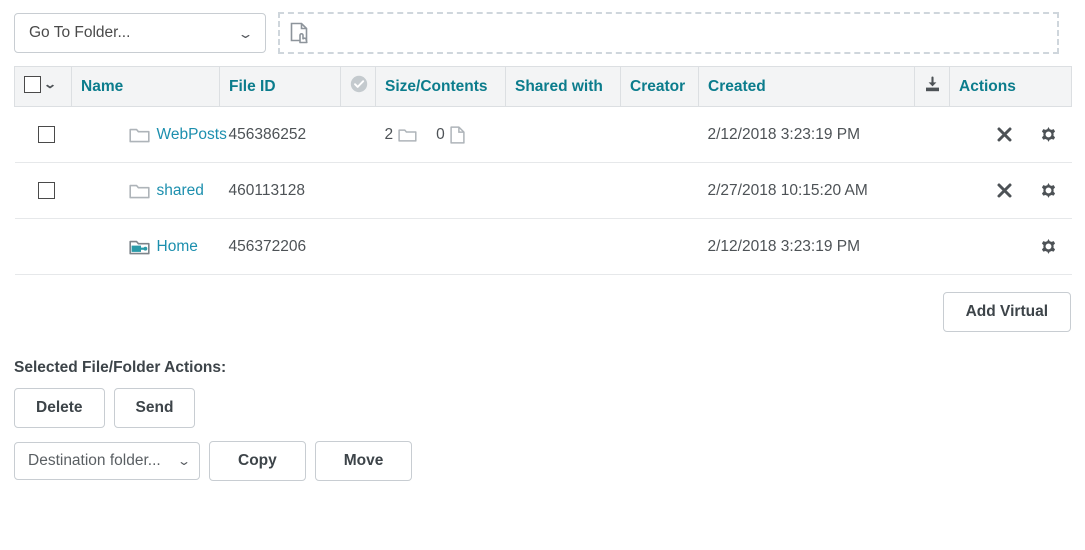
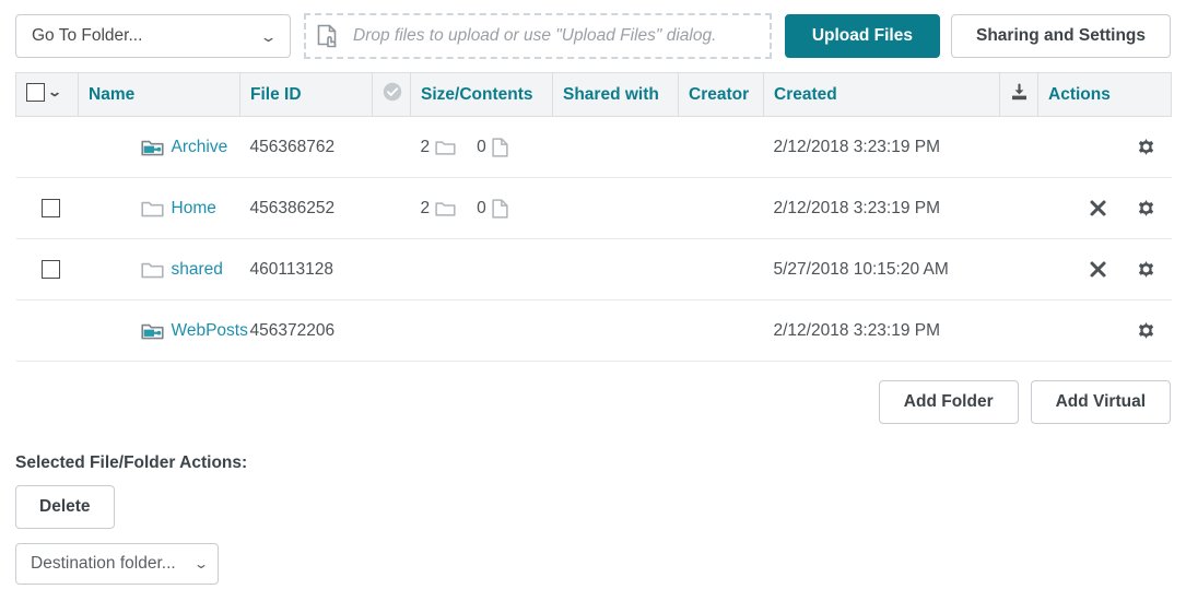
  Go To Folder...
  ⌄
+ Drop files to upload or use "Upload Files" dialog.
+ Upload Files
+ Sharing and Settings
  ⌄	Name	File ID		Size/Contents	Shared with	Creator	Created		Actions
+ 	Archive	456368762		2 0			2/12/2018 3:23:19 PM
- 	WebPosts	456386252		2 0			2/12/2018 3:23:19 PM
+ 	Home	456386252		2 0			2/12/2018 3:23:19 PM
- 	shared	460113128					2/27/2018 10:15:20 AM
+ 	shared	460113128					5/27/2018 10:15:20 AM
- 	Home	456372206					2/12/2018 3:23:19 PM
+ 	WebPosts	456372206					2/12/2018 3:23:19 PM
+ Add Folder
  Add Virtual
  Selected File/Folder Actions:
  Delete
- Send
  Destination folder...
  ⌄
- Copy
- Move
